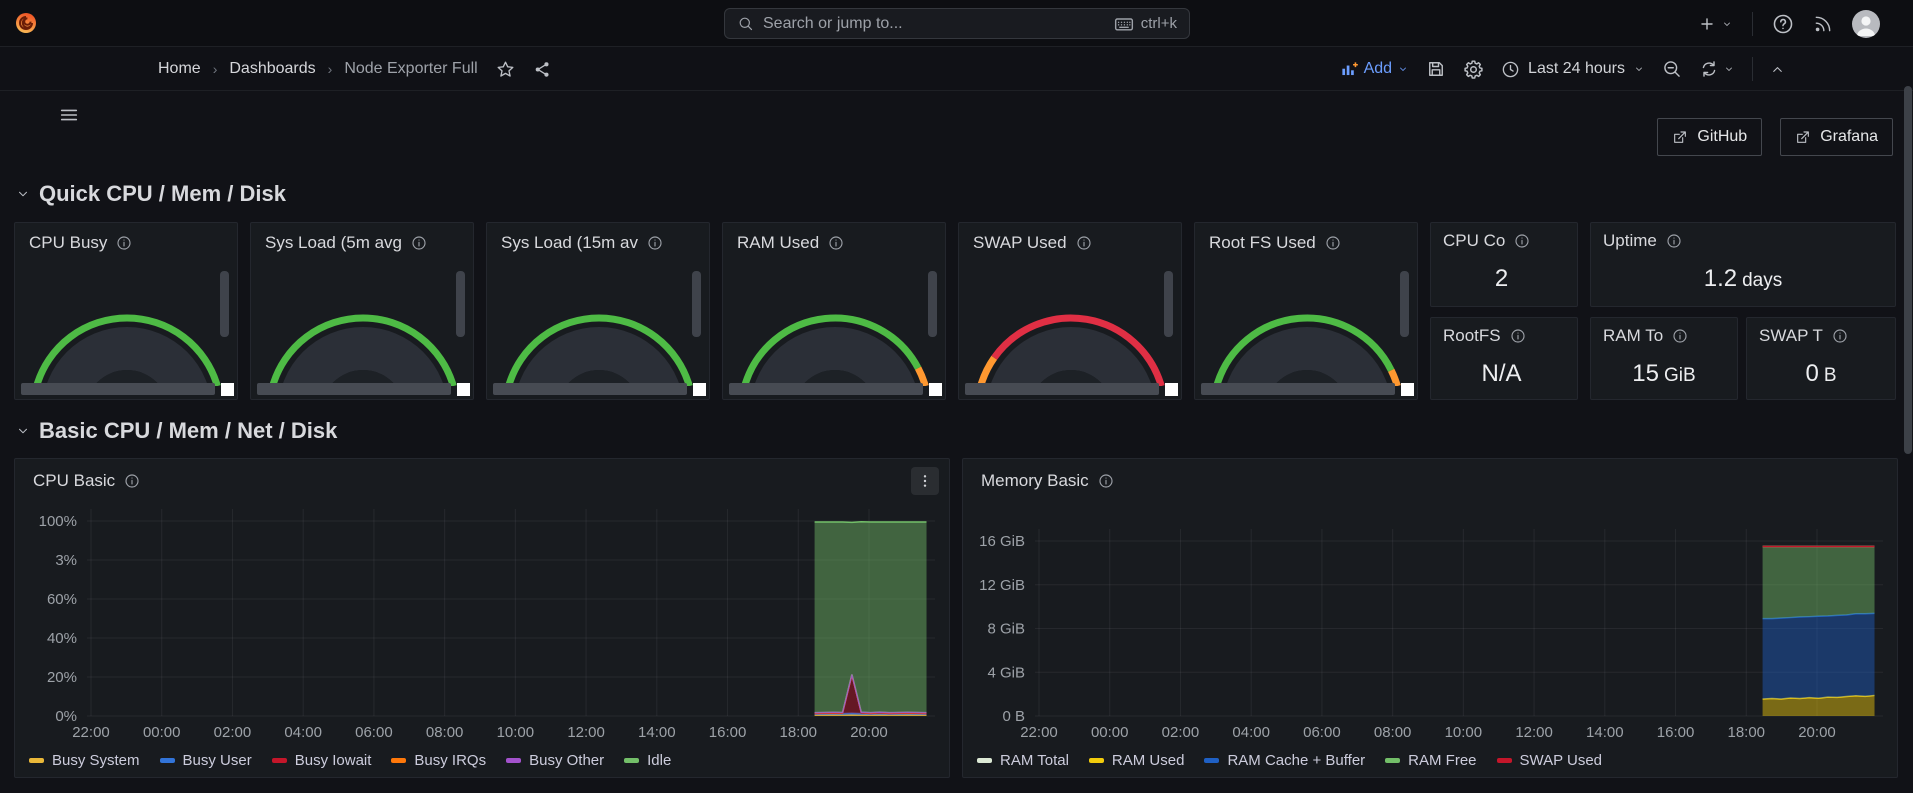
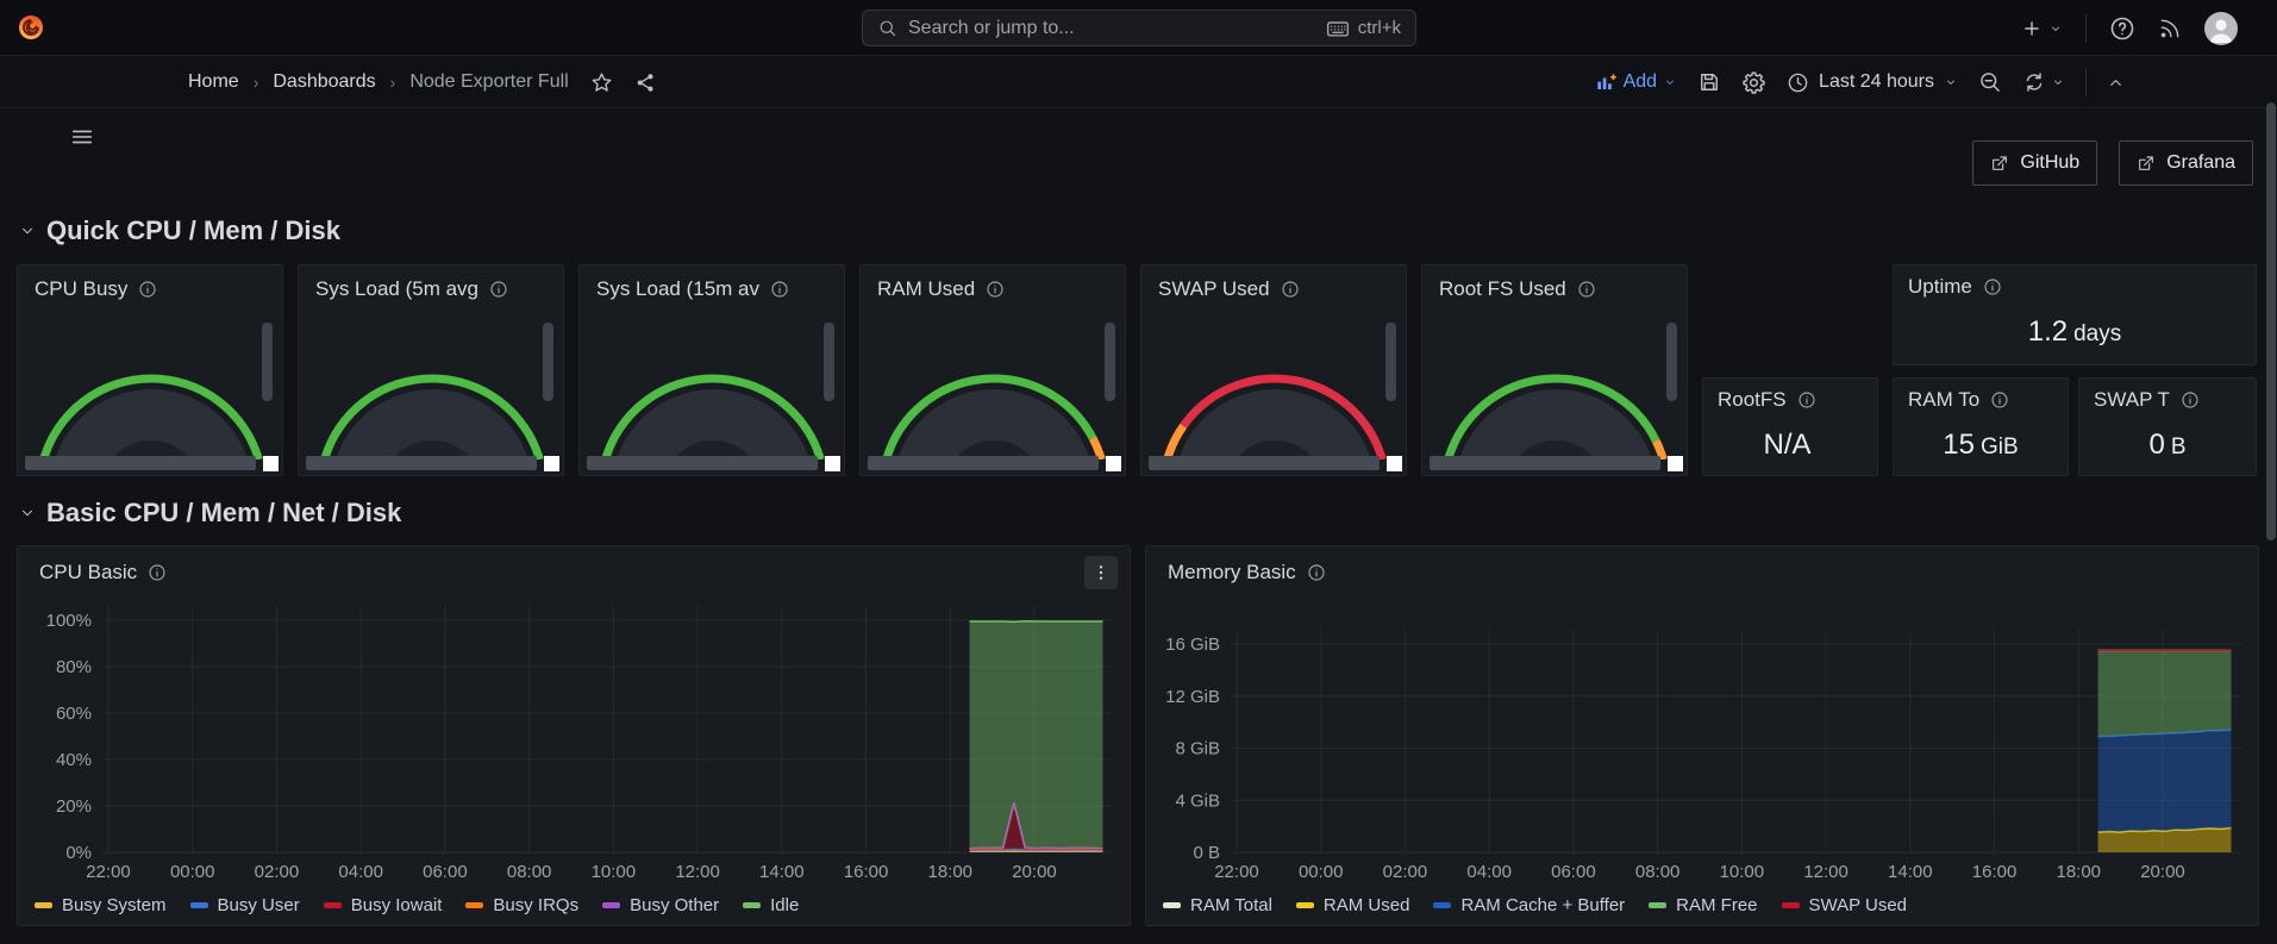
  Search or jump to...
  ctrl+k
  Home
  ›
  Dashboards
  ›
  Node Exporter Full
  Add
  Last 24 hours
  GitHub
  Grafana
  Quick CPU / Mem / Disk
  CPU Busy
  Sys Load (5m avg
  Sys Load (15m av
  RAM Used
  SWAP Used
  Root FS Used
- CPU Co
- 2
  Uptime
  1.2 days
  RootFS
  N/A
  RAM To
  15 GiB
  SWAP T
  0 B
  Basic CPU / Mem / Net / Disk
  CPU Basic
  22:00
  00:00
  02:00
  04:00
  06:00
  08:00
  10:00
  12:00
  14:00
  16:00
  18:00
  20:00
  0%
  20%
  40%
  60%
- 3%
+ 80%
  100%
  Busy System
  Busy User
  Busy Iowait
  Busy IRQs
  Busy Other
  Idle
  Memory Basic
  22:00
  00:00
  02:00
  04:00
  06:00
  08:00
  10:00
  12:00
  14:00
  16:00
  18:00
  20:00
  0 B
  4 GiB
  8 GiB
  12 GiB
  16 GiB
  RAM Total
  RAM Used
  RAM Cache + Buffer
  RAM Free
  SWAP Used
